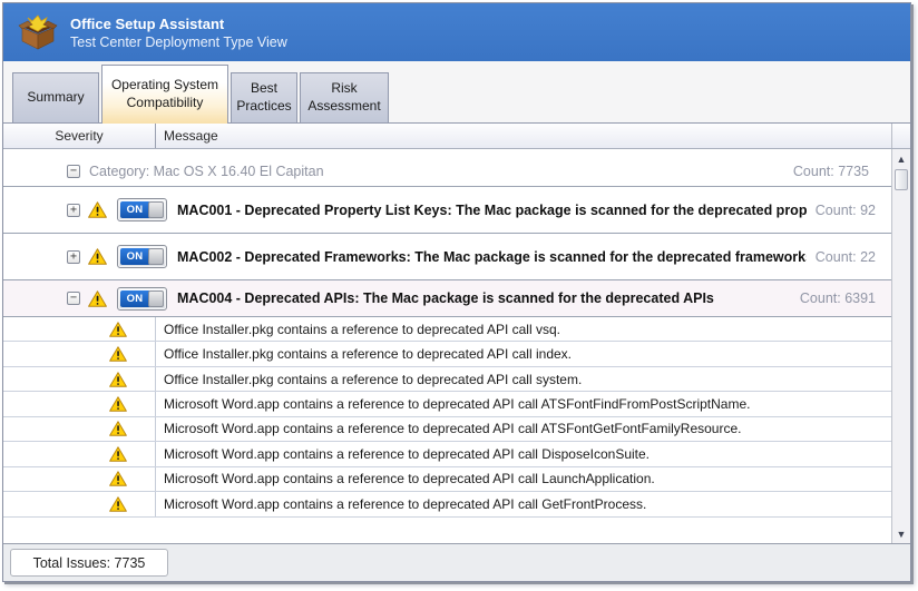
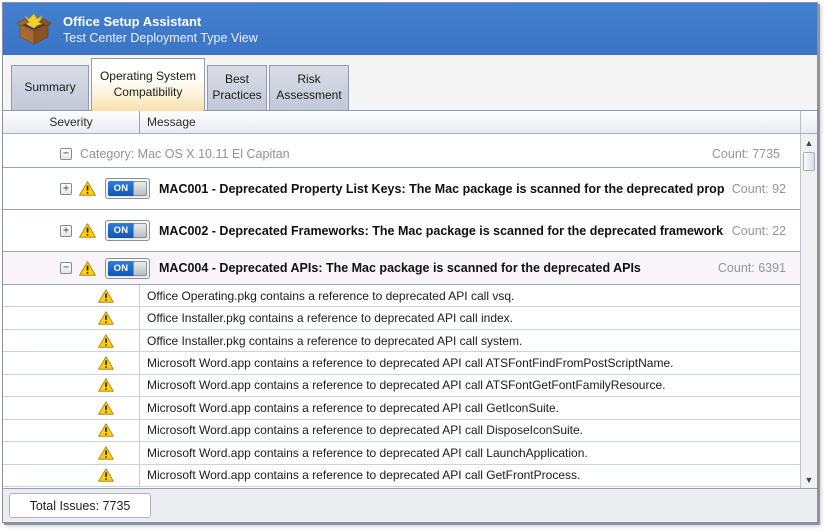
  Office Setup Assistant
  Test Center Deployment Type View
  Summary
  Operating System Compatibility
  Best Practices
  Risk Assessment
  Severity
  Message
  −
- Category: Mac OS X 16.40 El Capitan
+ Category: Mac OS X 10.11 El Capitan
  Count: 7735
  +
  ON
  MAC001 - Deprecated Property List Keys: The Mac package is scanned for the deprecated prop
  Count: 92
  +
  ON
  MAC002 - Deprecated Frameworks: The Mac package is scanned for the deprecated framework
  Count: 22
  −
  ON
  MAC004 - Deprecated APIs: The Mac package is scanned for the deprecated APIs
  Count: 6391
- Office Installer.pkg contains a reference to deprecated API call vsq.
+ Office Operating.pkg contains a reference to deprecated API call vsq.
  Office Installer.pkg contains a reference to deprecated API call index.
  Office Installer.pkg contains a reference to deprecated API call system.
  Microsoft Word.app contains a reference to deprecated API call ATSFontFindFromPostScriptName.
  Microsoft Word.app contains a reference to deprecated API call ATSFontGetFontFamilyResource.
+ Microsoft Word.app contains a reference to deprecated API call GetIconSuite.
  Microsoft Word.app contains a reference to deprecated API call DisposeIconSuite.
  Microsoft Word.app contains a reference to deprecated API call LaunchApplication.
  Microsoft Word.app contains a reference to deprecated API call GetFrontProcess.
  ▲
  ▼
  Total Issues: 7735
